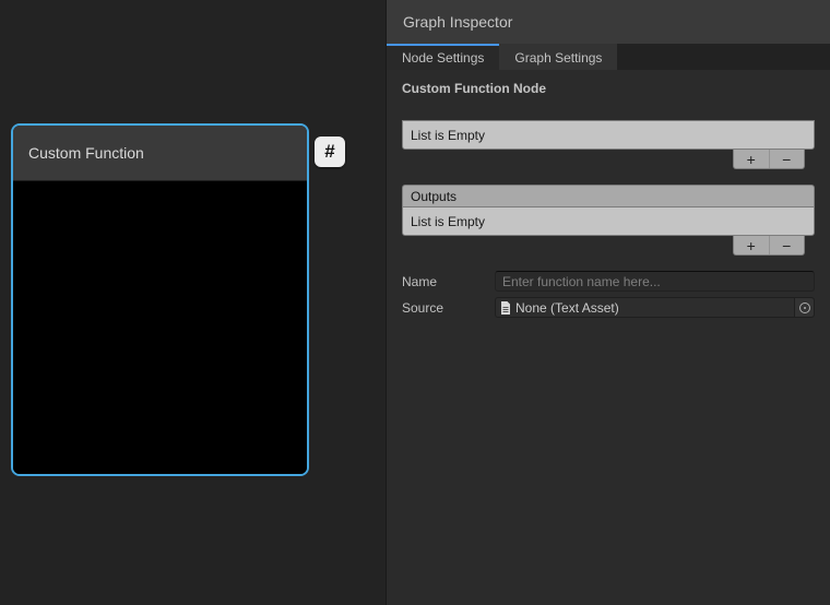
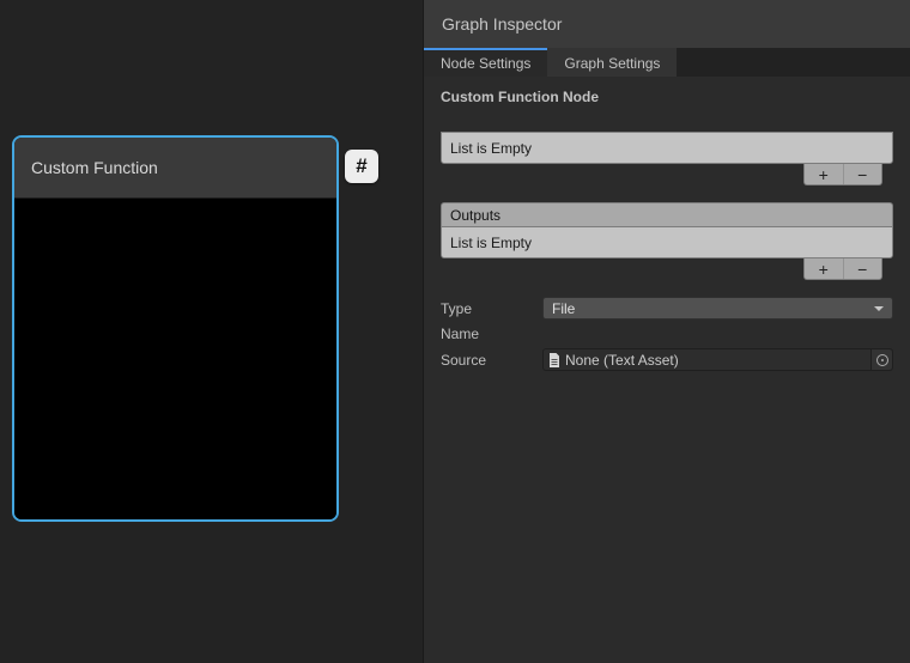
  Custom Function
  #
  Graph Inspector
  Node Settings
  Graph Settings
  Custom Function Node
  List is Empty
  +
  −
  Outputs
  List is Empty
  +
  −
+ Type
+ File
  Name
- Enter function name here...
  Source
  None (Text Asset)
